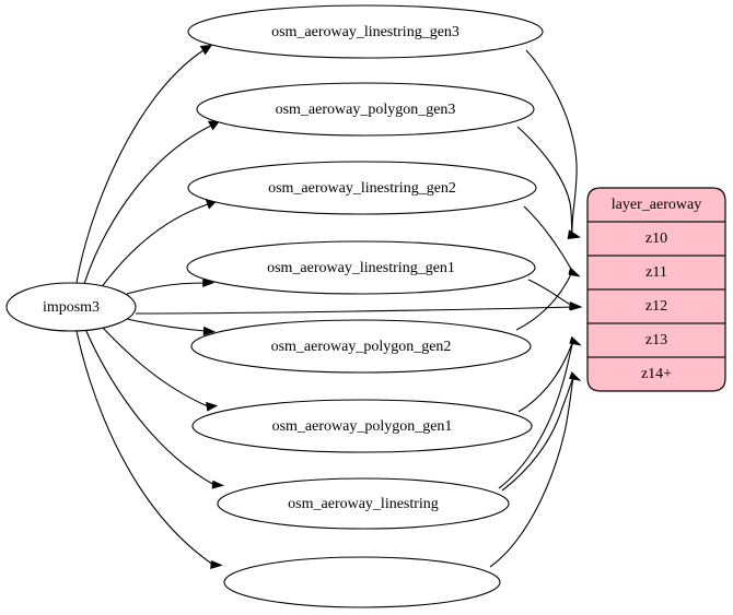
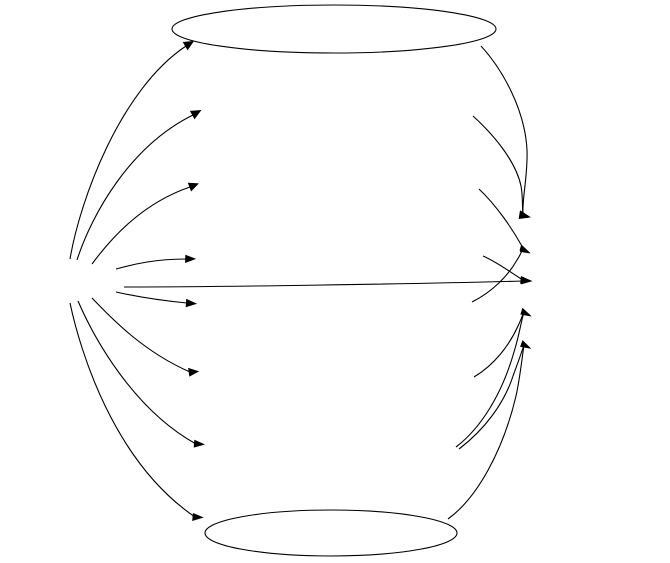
- imposm3
- osm_aeroway_linestring_gen3
- osm_aeroway_polygon_gen3
- osm_aeroway_linestring_gen2
- osm_aeroway_linestring_gen1
- osm_aeroway_polygon_gen2
- osm_aeroway_polygon_gen1
- osm_aeroway_linestring
- layer_aeroway
- z10
- z11
- z12
- z13
- z14+
